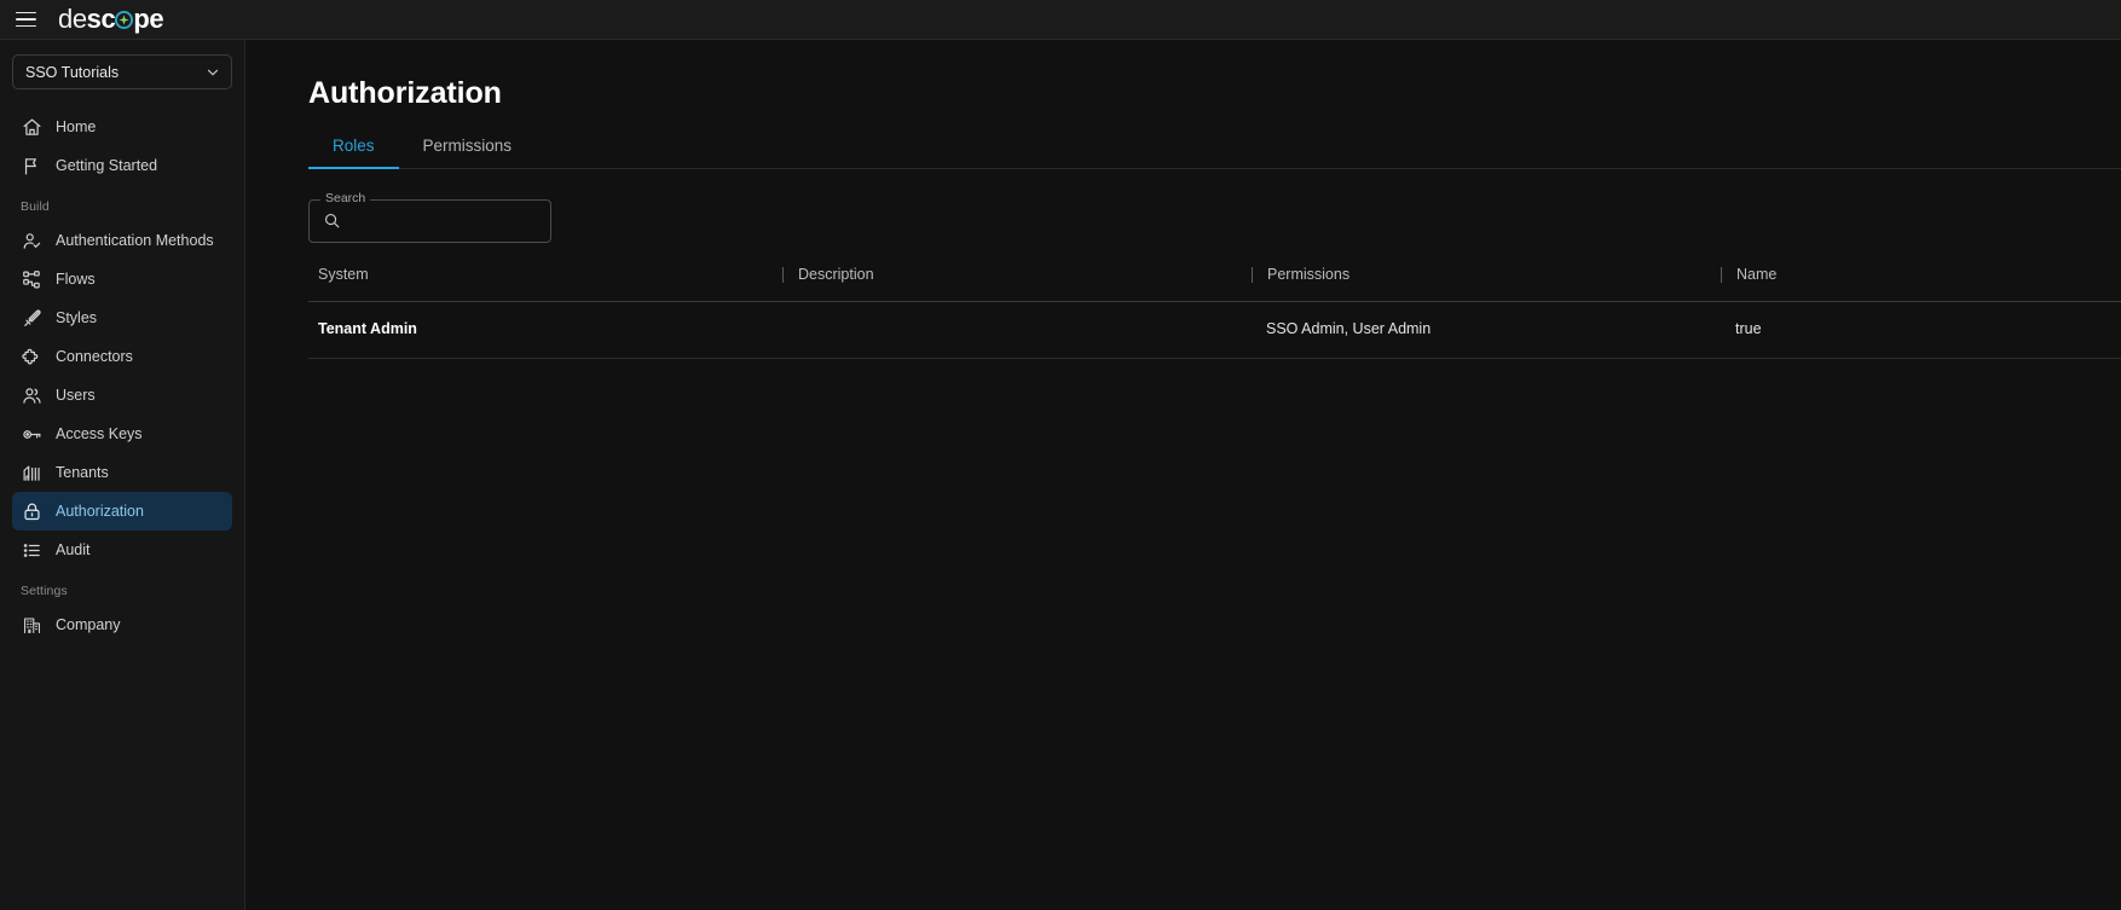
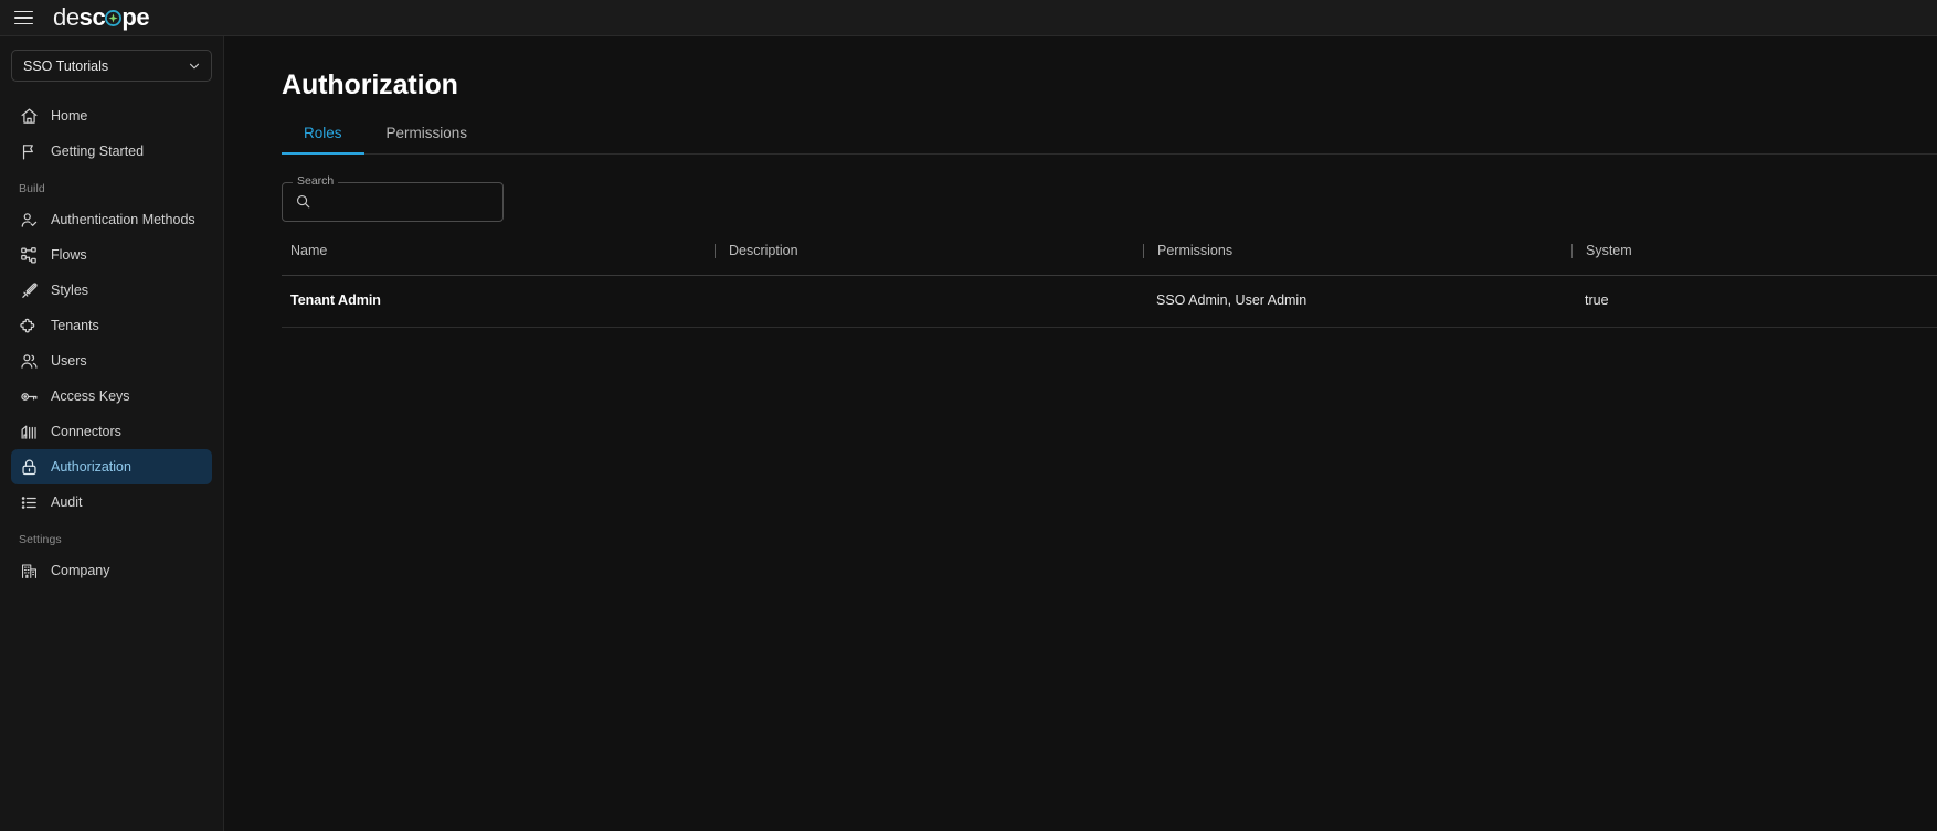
  de
  sc
  pe
  SSO Tutorials
  Home
  Getting Started
  Build
  Authentication Methods
  Flows
  Styles
- Connectors
+ Tenants
  Users
  Access Keys
- Tenants
+ Connectors
  Authorization
  Audit
  Settings
  Company
  Authorization
  Roles
  Permissions
  Search
- System
+ Name
  Description
  Permissions
- Name
+ System
  Tenant Admin
  SSO Admin, User Admin
  true
